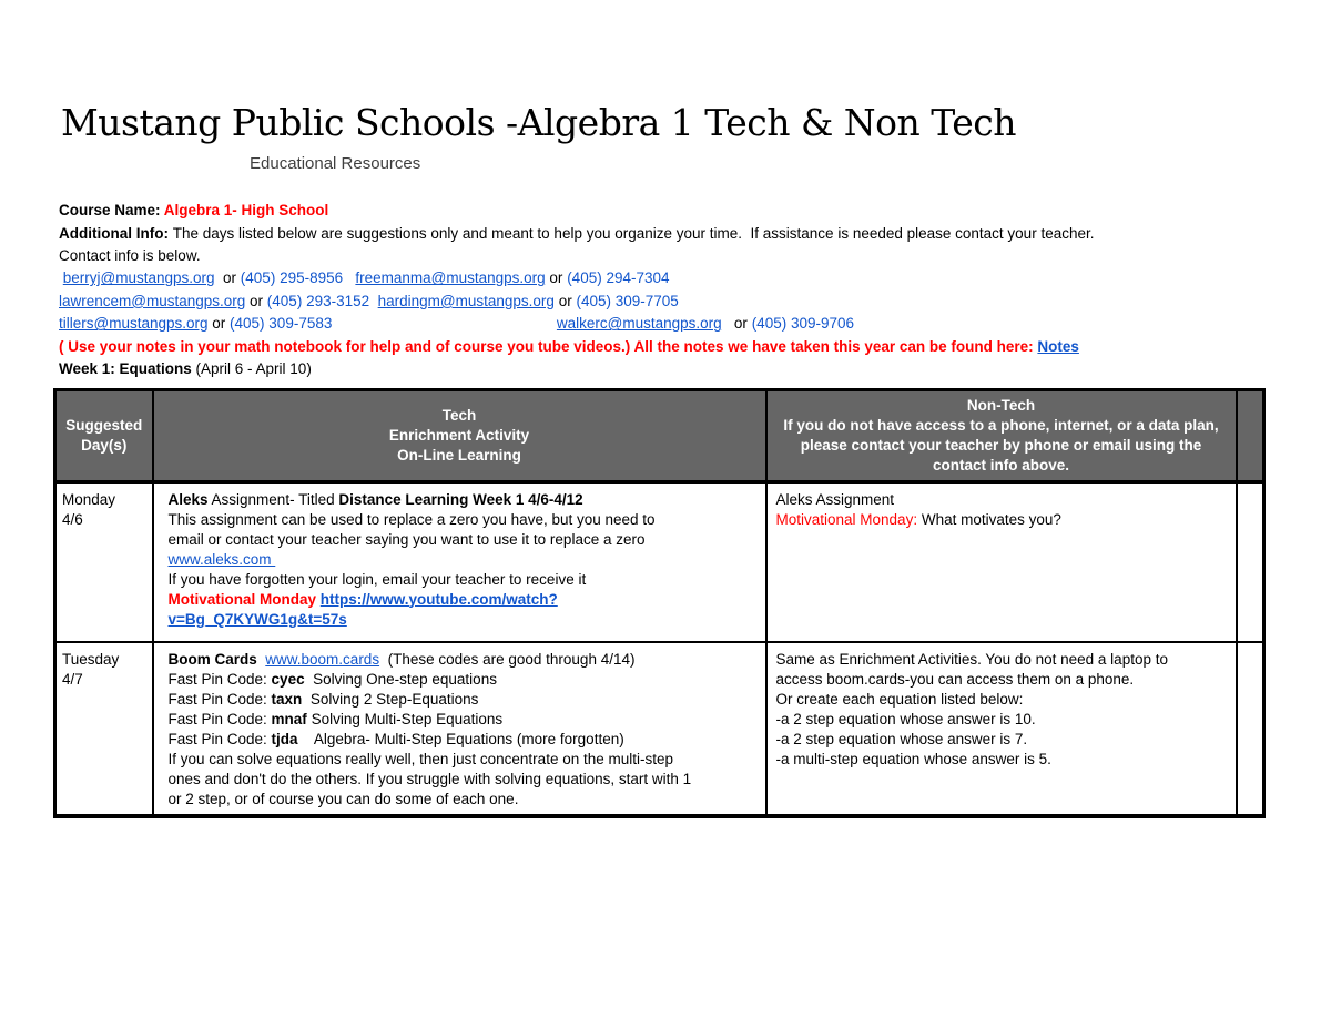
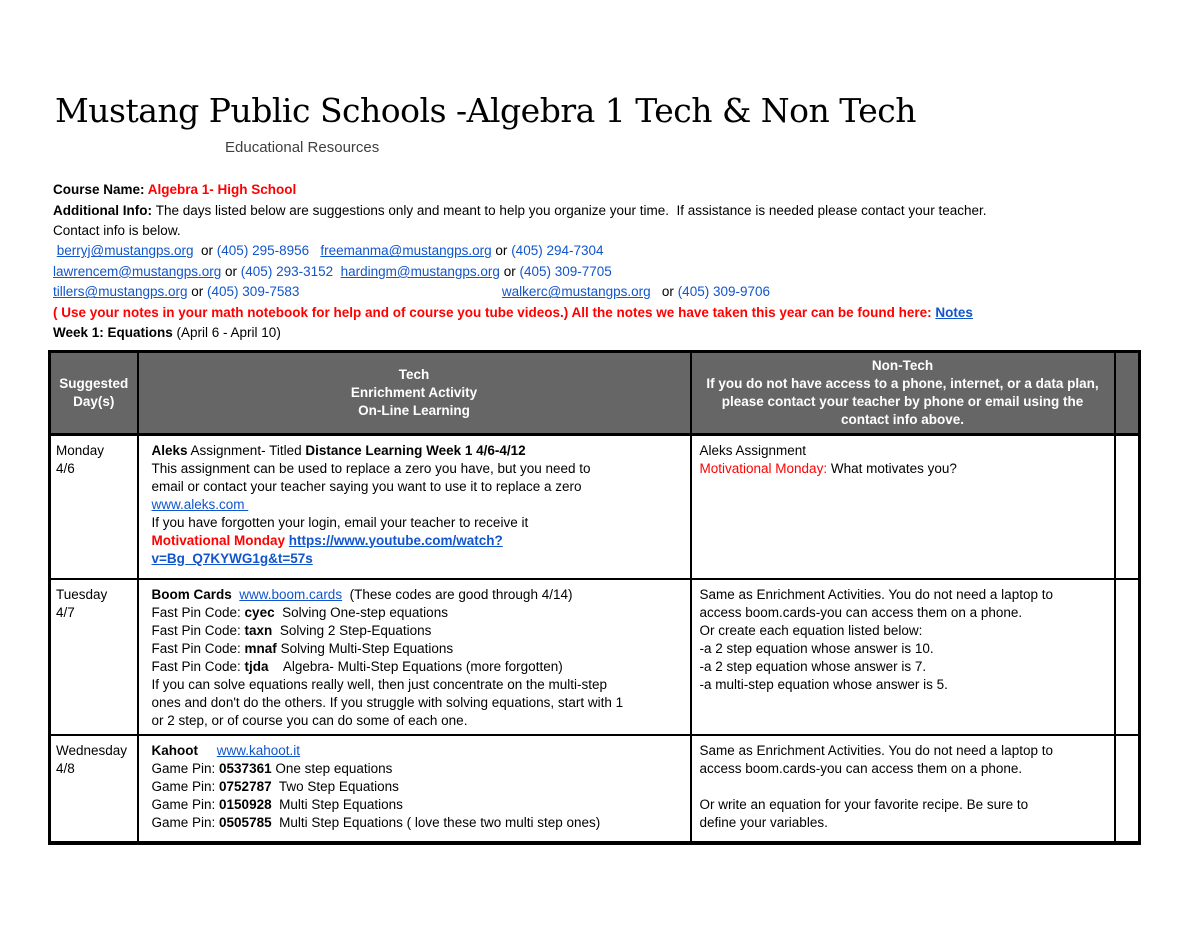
  Mustang Public Schools -Algebra 1 Tech & Non Tech
  Educational Resources
  Course Name: Algebra 1- High School
  Additional Info: The days listed below are suggestions only and meant to help you organize your time. If assistance is needed please contact your teacher.
  Contact info is below.
  berryj@mustangps.org or (405) 295-8956 freemanma@mustangps.org or (405) 294-7304
  lawrencem@mustangps.org or (405) 293-3152 hardingm@mustangps.org or (405) 309-7705
  tillers@mustangps.org or (405) 309-7583 walkerc@mustangps.org or (405) 309-9706
  ( Use your notes in your math notebook for help and of course you tube videos.) All the notes we have taken this year can be found here: Notes
  Week 1: Equations (April 6 - April 10)
  SuggestedDay(s)	TechEnrichment ActivityOn-Line Learning	Non-TechIf you do not have access to a phone, internet, or a data plan, please contact your teacher by phone or email using the contact info above.
  Monday4/6	Aleks Assignment- Titled Distance Learning Week 1 4/6-4/12This assignment can be used to replace a zero you have, but you need toemail or contact your teacher saying you want to use it to replace a zerowww.aleks.com If you have forgotten your login, email your teacher to receive itMotivational Monday https://www.youtube.com/watch?v=Bg_Q7KYWG1g&t=57s	Aleks AssignmentMotivational Monday: What motivates you?
  Tuesday4/7	Boom Cards www.boom.cards (These codes are good through 4/14)Fast Pin Code: cyec Solving One-step equationsFast Pin Code: taxn Solving 2 Step-EquationsFast Pin Code: mnaf Solving Multi-Step EquationsFast Pin Code: tjda Algebra- Multi-Step Equations (more forgotten)If you can solve equations really well, then just concentrate on the multi-stepones and don't do the others. If you struggle with solving equations, start with 1or 2 step, or of course you can do some of each one.	Same as Enrichment Activities. You do not need a laptop toaccess boom.cards-you can access them on a phone.Or create each equation listed below:-a 2 step equation whose answer is 10.-a 2 step equation whose answer is 7.-a multi-step equation whose answer is 5.
+ Wednesday4/8	Kahoot www.kahoot.itGame Pin: 0537361 One step equationsGame Pin: 0752787 Two Step EquationsGame Pin: 0150928 Multi Step EquationsGame Pin: 0505785 Multi Step Equations ( love these two multi step ones)	Same as Enrichment Activities. You do not need a laptop toaccess boom.cards-you can access them on a phone. Or write an equation for your favorite recipe. Be sure todefine your variables.
